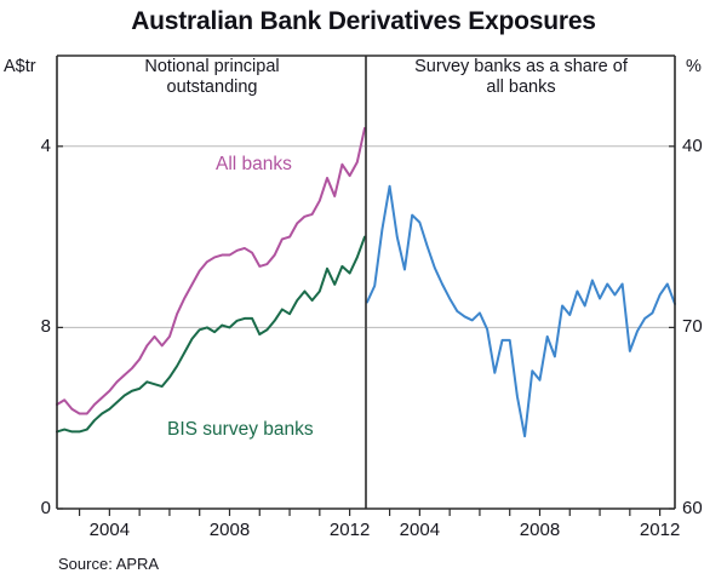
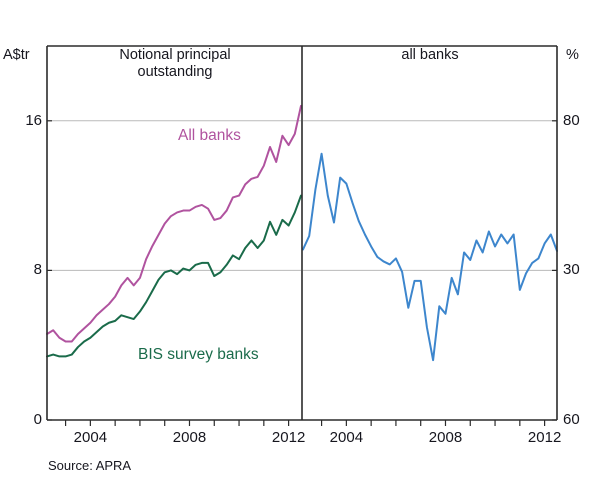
- Australian Bank Derivatives Exposures
  A$tr
  %
  Notional principal
  outstanding
- Survey banks as a share of
  all banks
  All banks
  BIS survey banks
  0
  8
- 4
+ 16
  60
- 70
+ 30
- 40
+ 80
  2004
  2008
  2012
  2004
  2008
  2012
  Source: APRA
